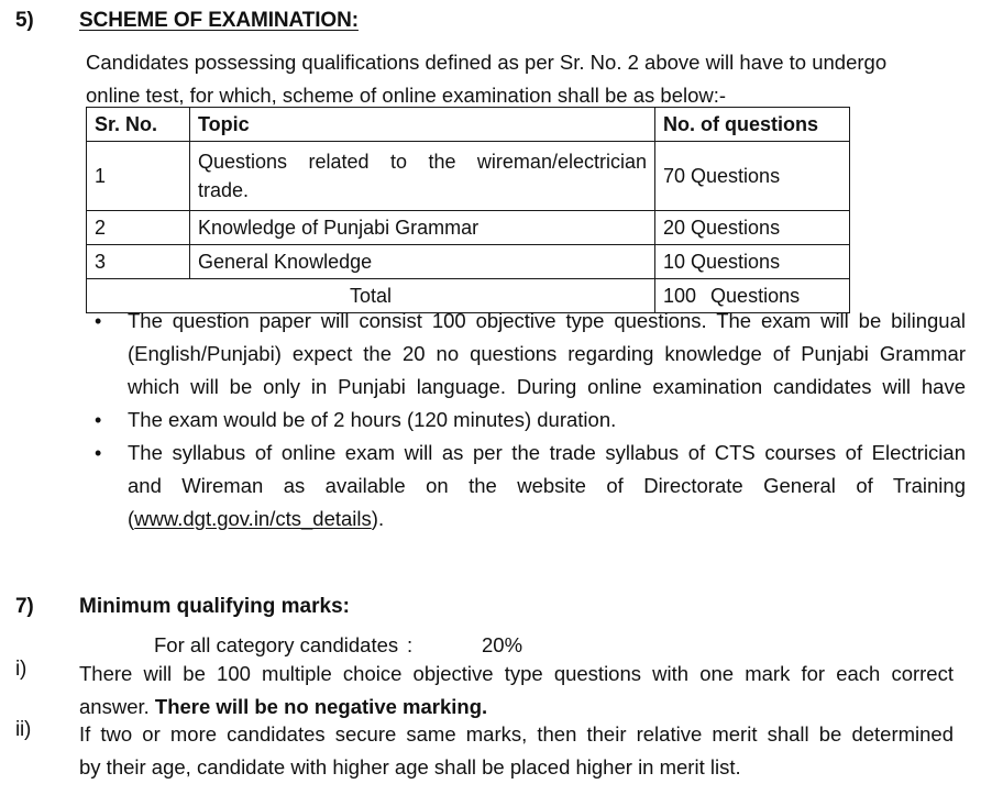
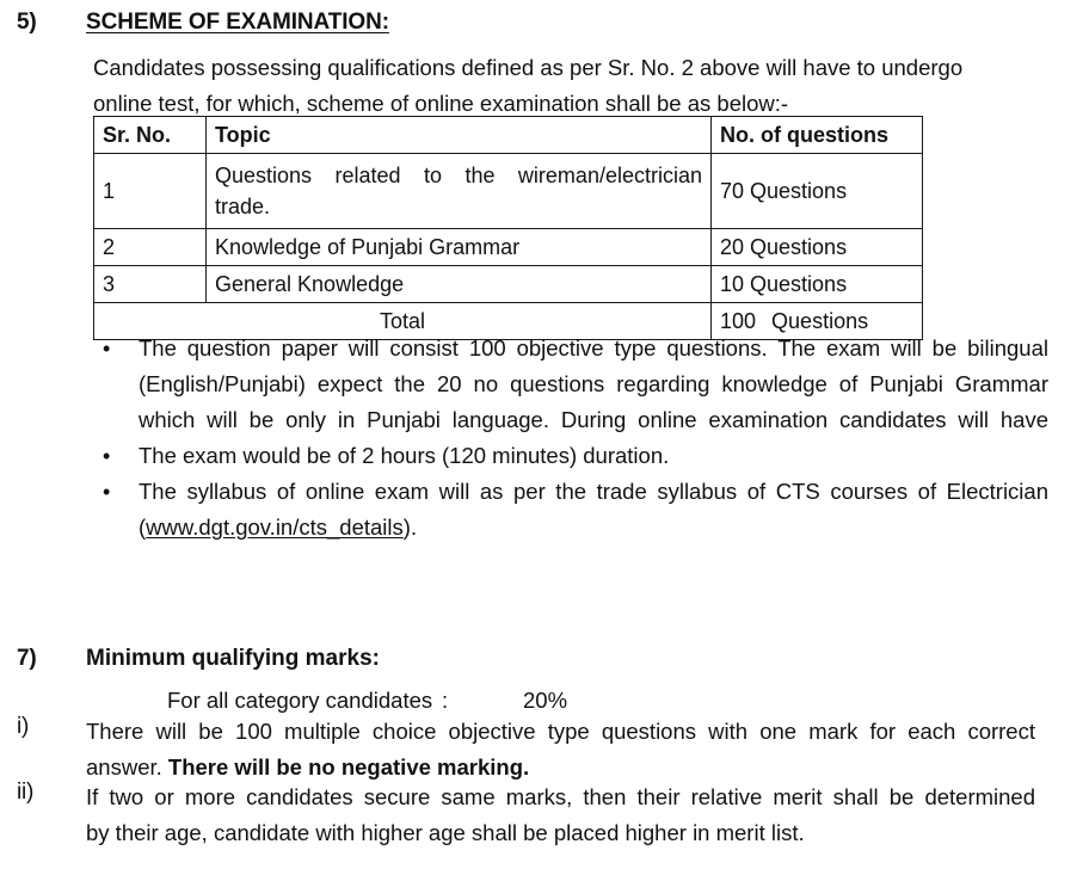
  5)
  SCHEME OF EXAMINATION:
  Candidates possessing qualifications defined as per Sr. No. 2 above will have to undergo
  online test, for which, scheme of online examination shall be as below:-
  Sr. No.	Topic	No. of questions
  1	Questions related to the wireman/electrician trade.	70 Questions
  2	Knowledge of Punjabi Grammar	20 Questions
  3	General Knowledge	10 Questions
  Total	100 Questions
  •
  The question paper will consist 100 objective type questions. The exam will be bilingual
  (English/Punjabi) expect the 20 no questions regarding knowledge of Punjabi Grammar
  which will be only in Punjabi language. During online examination candidates will have
  •
  The exam would be of 2 hours (120 minutes) duration.
  •
  The syllabus of online exam will as per the trade syllabus of CTS courses of Electrician
- and Wireman as available on the website of Directorate General of Training
  (www.dgt.gov.in/cts_details).
  7)
  Minimum qualifying marks:
  For all category candidates
  :
  20%
  i)
  There will be 100 multiple choice objective type questions with one mark for each correct
  answer. There will be no negative marking.
  ii)
  If two or more candidates secure same marks, then their relative merit shall be determined
  by their age, candidate with higher age shall be placed higher in merit list.
